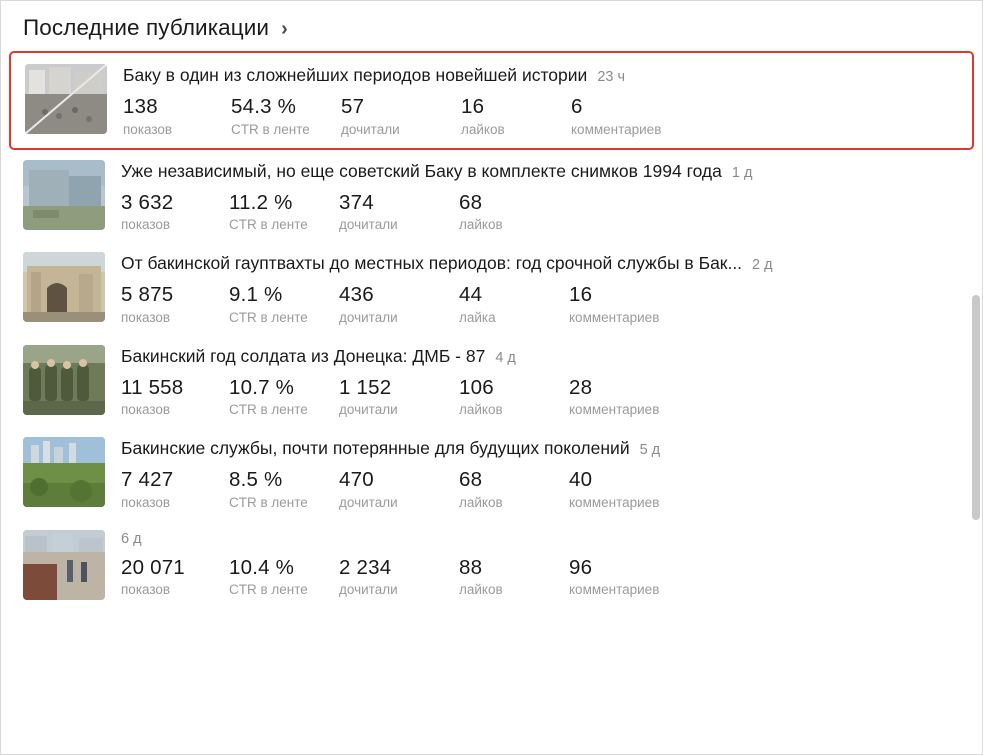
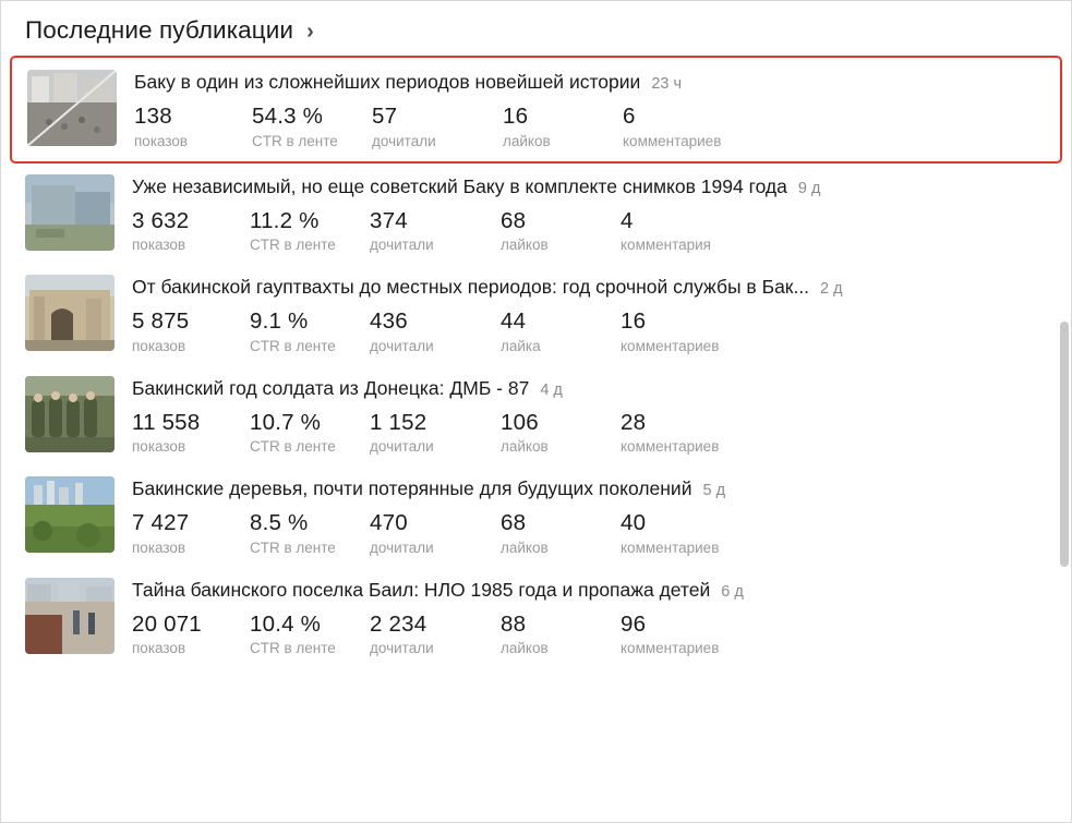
  Последние публикации
  ›
  Баку в один из сложнейших периодов новейшей истории
  23 ч
  138
  показов
  54.3 %
  CTR в ленте
  57
  дочитали
  16
  лайков
  6
  комментариев
  Уже независимый, но еще советский Баку в комплекте снимков 1994 года
- 1 д
+ 9 д
  3 632
  показов
  11.2 %
  CTR в ленте
  374
  дочитали
  68
  лайков
+ 4
+ комментария
  От бакинской гауптвахты до местных периодов: год срочной службы в Бак...
  2 д
  5 875
  показов
  9.1 %
  CTR в ленте
  436
  дочитали
  44
  лайка
  16
  комментариев
  Бакинский год солдата из Донецка: ДМБ - 87
  4 д
  11 558
  показов
  10.7 %
  CTR в ленте
  1 152
  дочитали
  106
  лайков
  28
  комментариев
- Бакинские службы, почти потерянные для будущих поколений
+ Бакинские деревья, почти потерянные для будущих поколений
  5 д
  7 427
  показов
  8.5 %
  CTR в ленте
  470
  дочитали
  68
  лайков
  40
  комментариев
+ Тайна бакинского поселка Баил: НЛО 1985 года и пропажа детей
  6 д
  20 071
  показов
  10.4 %
  CTR в ленте
  2 234
  дочитали
  88
  лайков
  96
  комментариев
